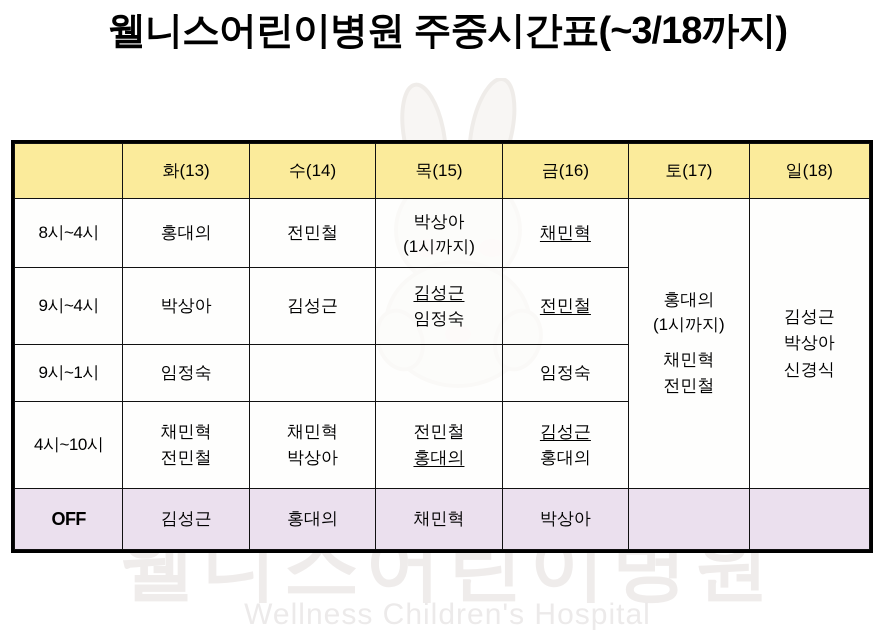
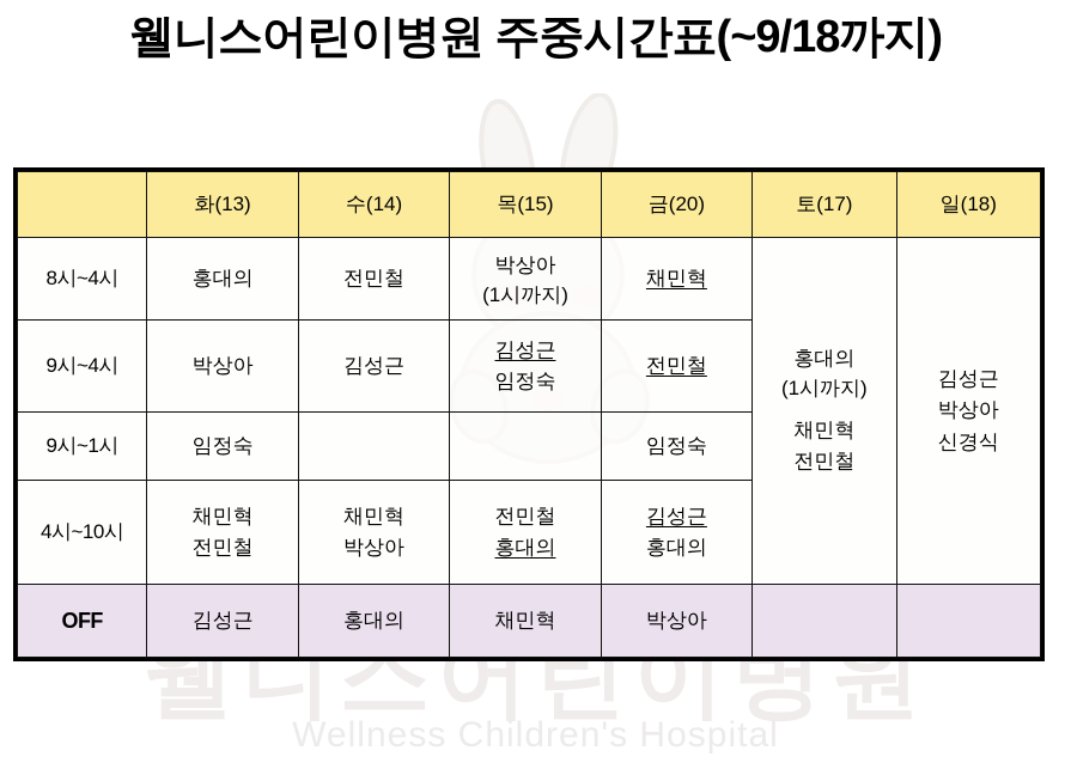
  웰니스어린이병원
- 웰니스어린이병원 주중시간표(~3/18까지)
+ 웰니스어린이병원 주중시간표(~9/18까지)
- 	화(13)	수(14)	목(15)	금(16)	토(17)	일(18)
+ 	화(13)	수(14)	목(15)	금(20)	토(17)	일(18)
  8시~4시	홍대의	전민철	박상아(1시까지)	채민혁	홍대의(1시까지)채민혁전민철	김성근박상아신경식
  9시~4시	박상아	김성근	김성근임정숙	전민철
  9시~1시	임정숙			임정숙
  4시~10시	채민혁전민철	채민혁박상아	전민철홍대의	김성근홍대의
  OFF	김성근	홍대의	채민혁	박상아
